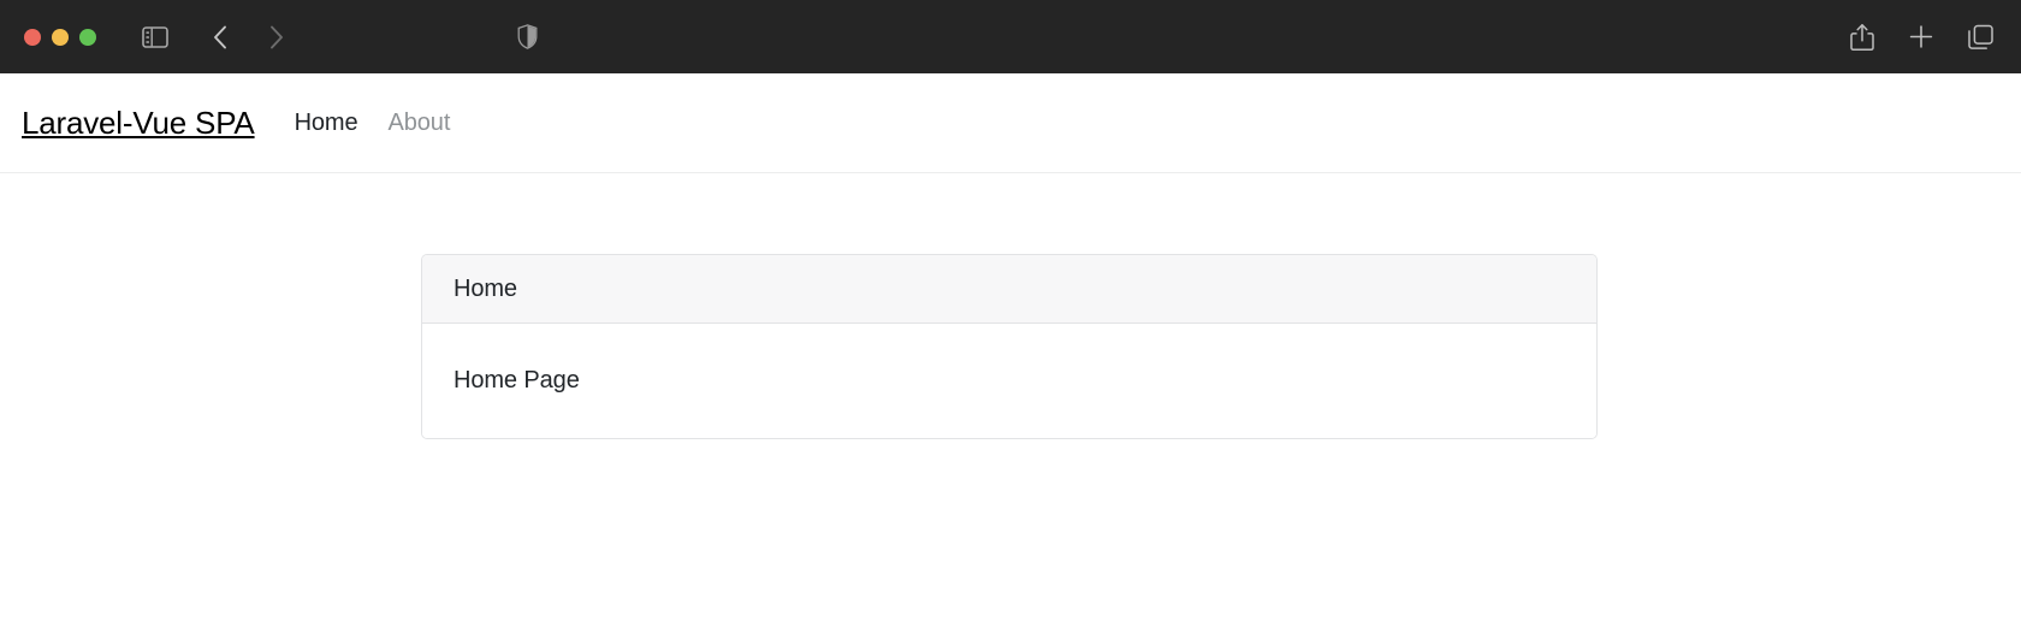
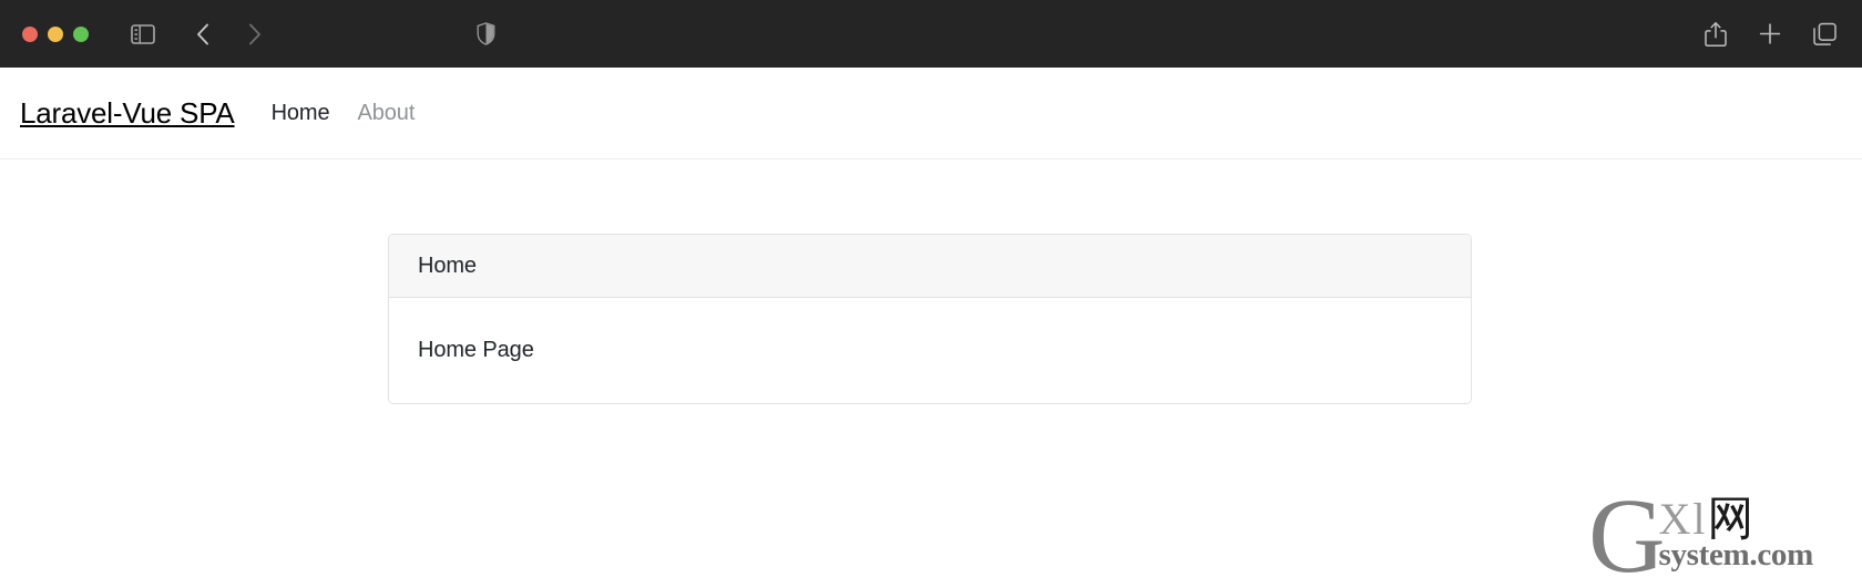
  Laravel-Vue SPA
  Home
  About
  Home
  Home Page
+ G
+ X
+ l
+ 网
+ system.com
